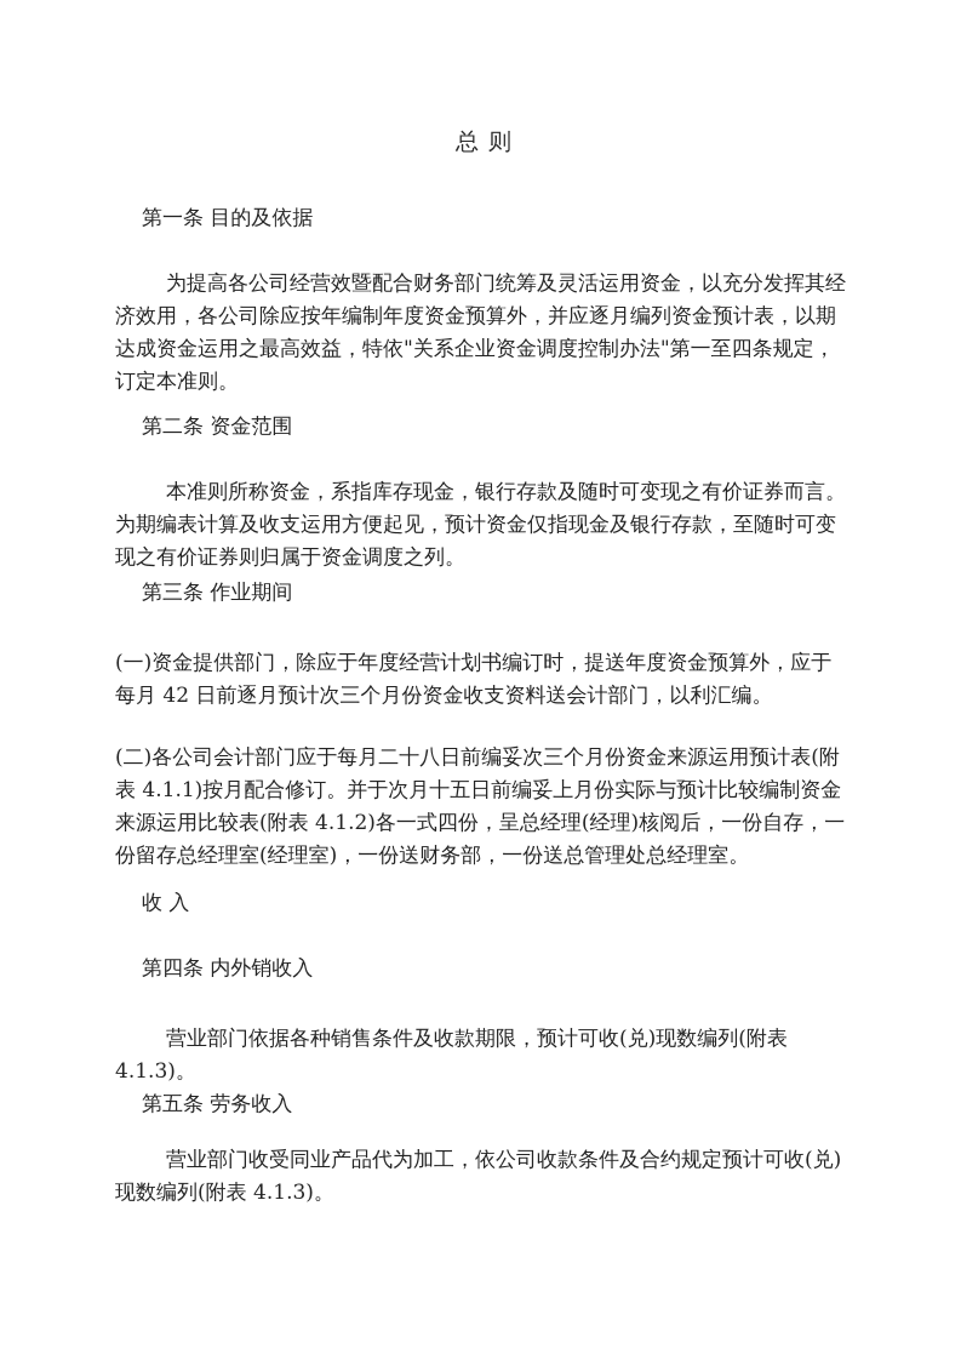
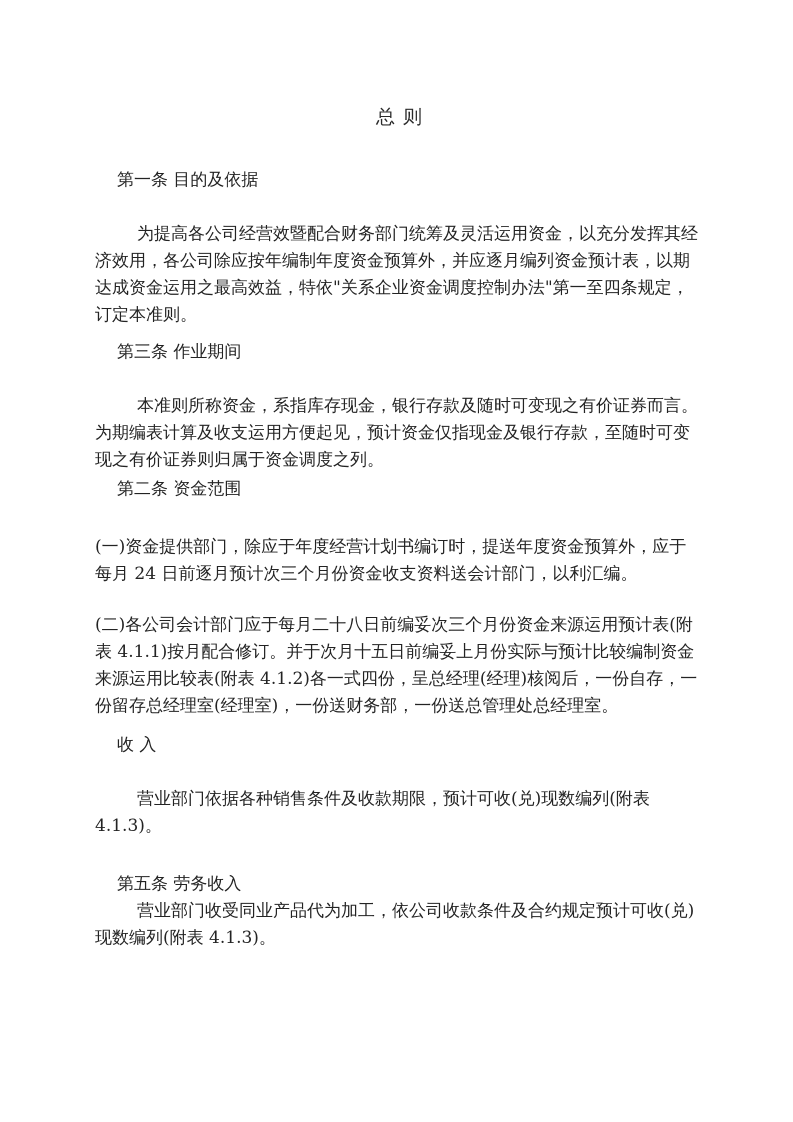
  总 则
  第一条 目的及依据
  为提高各公司经营效暨配合财务部门统筹及灵活运用资金，以充分发挥其经济效用，各公司除应按年编制年度资金预算外，并应逐月编列资金预计表，以期达成资金运用之最高效益，特依"关系企业资金调度控制办法"第一至四条规定，订定本准则。
- 第二条 资金范围
+ 第三条 作业期间
  本准则所称资金，系指库存现金，银行存款及随时可变现之有价证券而言。为期编表计算及收支运用方便起见，预计资金仅指现金及银行存款，至随时可变现之有价证券则归属于资金调度之列。
- 第三条 作业期间
+ 第二条 资金范围
- (一)资金提供部门，除应于年度经营计划书编订时，提送年度资金预算外，应于每月 42 日前逐月预计次三个月份资金收支资料送会计部门，以利汇编。
+ (一)资金提供部门，除应于年度经营计划书编订时，提送年度资金预算外，应于每月 24 日前逐月预计次三个月份资金收支资料送会计部门，以利汇编。
  (二)各公司会计部门应于每月二十八日前编妥次三个月份资金来源运用预计表(附表 4.1.1)按月配合修订。并于次月十五日前编妥上月份实际与预计比较编制资金来源运用比较表(附表 4.1.2)各一式四份，呈总经理(经理)核阅后，一份自存，一份留存总经理室(经理室)，一份送财务部，一份送总管理处总经理室。
  收 入
- 第四条 内外销收入
  营业部门依据各种销售条件及收款期限，预计可收(兑)现数编列(附表 4.1.3)。
  第五条 劳务收入
  营业部门收受同业产品代为加工，依公司收款条件及合约规定预计可收(兑)现数编列(附表 4.1.3)。
